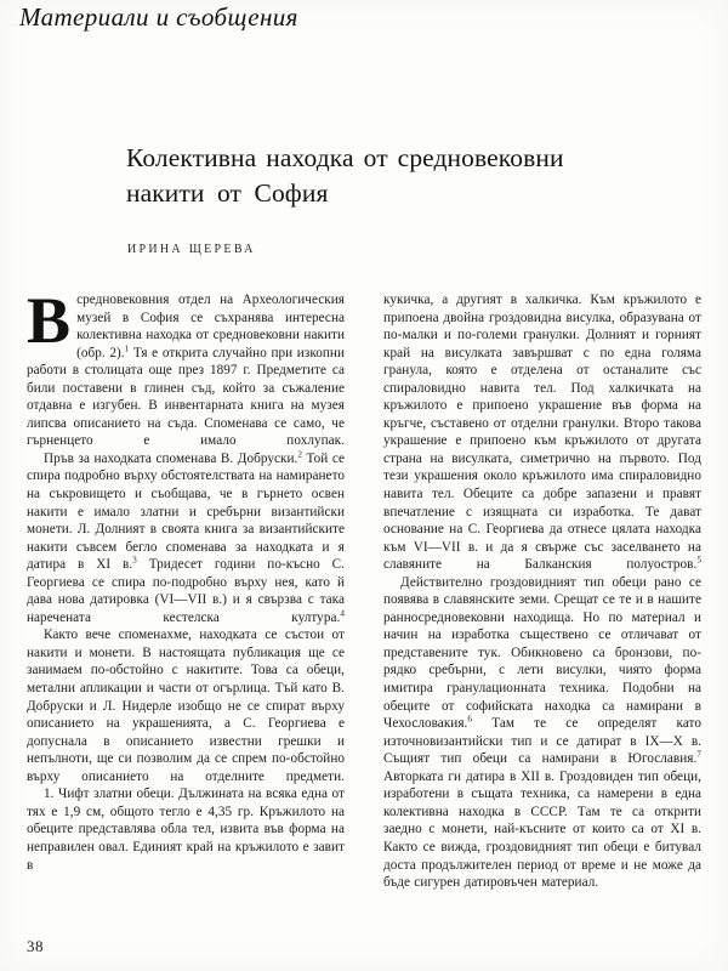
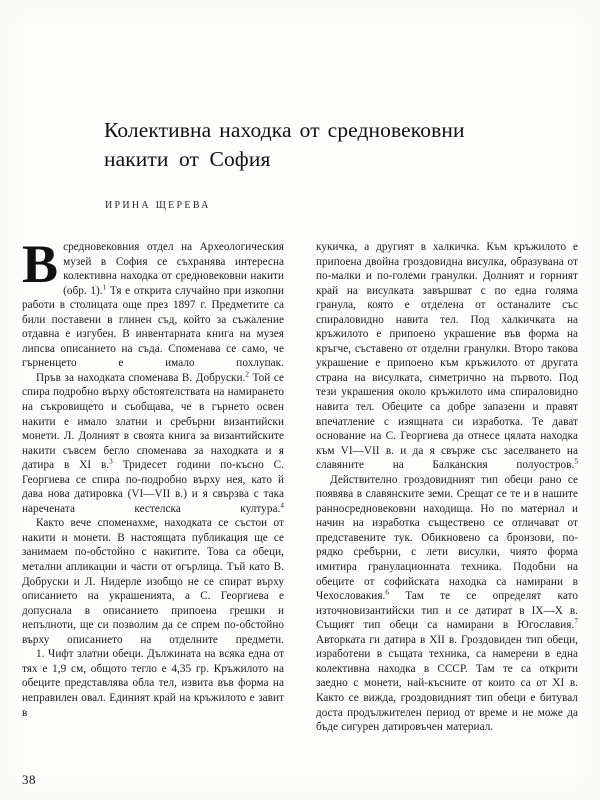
- Материали и съобщения
  Колективна находка от средновековни
  накити от София
  ИРИНА ЩЕРЕВА
  В
- средновековния отдел на Археологическия музей в София се съхранява интересна колективна находка от средновековни накити (обр. 2).1 Тя е открита случайно при изкопни работи в столицата още през 1897 г. Предметите са били поставени в глинен съд, който за съжаление отдавна е изгубен. В инвентарната книга на музея липсва описанието на съда. Споменава се само, че гърненцето е имало похлупак.
+ средновековния отдел на Археологическия музей в София се съхранява интересна колективна находка от средновековни накити (обр. 1).1 Тя е открита случайно при изкопни работи в столицата още през 1897 г. Предметите са били поставени в глинен съд, който за съжаление отдавна е изгубен. В инвентарната книга на музея липсва описанието на съда. Споменава се само, че гърненцето е имало похлупак.
  Пръв за находката споменава В. Добруски.2 Той се спира подробно върху обстоятелствата на намирането на съкровището и съобщава, че в гърнето освен накити е имало златни и сребърни византийски монети. Л. Долният в своята книга за византийските накити съвсем бегло споменава за находката и я датира в XI в.3 Тридесет години по-късно С. Георгиева се спира по-подробно върху нея, като й дава нова датировка (VI—VII в.) и я свързва с така наречената кестелска култура.4
- Както вече споменахме, находката се състои от накити и монети. В настоящата публикация ще се занимаем по-обстойно с накитите. Това са обеци, метални апликации и части от огърлица. Тъй като В. Добруски и Л. Нидерле изобщо не се спират върху описанието на украшенията, а С. Георгиева е допуснала в описанието известни грешки и непълноти, ще си позволим да се спрем по-обстойно върху описанието на отделните предмети.
+ Както вече споменахме, находката се състои от накити и монети. В настоящата публикация ще се занимаем по-обстойно с накитите. Това са обеци, метални апликации и части от огърлица. Тъй като В. Добруски и Л. Нидерле изобщо не се спират върху описанието на украшенията, а С. Георгиева е допуснала в описанието припоена грешки и непълноти, ще си позволим да се спрем по-обстойно върху описанието на отделните предмети.
  1. Чифт златни обеци. Дължината на всяка една от тях е 1,9 см, общото тегло е 4,35 гр. Кръжилото на обеците представлява обла тел, извита във форма на неправилен овал. Единият край на кръжилото е завит в
  кукичка, а другият в халкичка. Към кръжилото е припоена двойна гроздовидна висулка, образувана от по-малки и по-големи гранулки. Долният и горният край на висулката завършват с по една голяма гранула, която е отделена от останалите със спираловидно навита тел. Под халкичката на кръжилото е припоено украшение във форма на кръгче, съставено от отделни гранулки. Второ такова украшение е припоено към кръжилото от другата страна на висулката, симетрично на първото. Под тези украшения около кръжилото има спираловидно навита тел. Обеците са добре запазени и правят впечатление с изящната си изработка. Те дават основание на С. Георгиева да отнесе цялата находка към VI—VII в. и да я свърже със заселването на славяните на Балканския полуостров.5
  Действително гроздовидният тип обеци рано се появява в славянските земи. Срещат се те и в нашите ранносредновековни находища. Но по материал и начин на изработка съществено се отличават от представените тук. Обикновено са бронзови, по-рядко сребърни, с лети висулки, чиято форма имитира гранулационната техника. Подобни на обеците от софийската находка са намирани в Чехословакия.6 Там те се определят като източновизантийски тип и се датират в IX—X в. Същият тип обеци са намирани в Югославия.7 Авторката ги датира в XII в. Гроздовиден тип обеци, изработени в същата техника, са намерени в една колективна находка в СССР. Там те са открити заедно с монети, най-късните от които са от XI в. Както се вижда, гроздовидният тип обеци е битувал доста продължителен период от време и не може да бъде сигурен датировъчен материал.
  38
